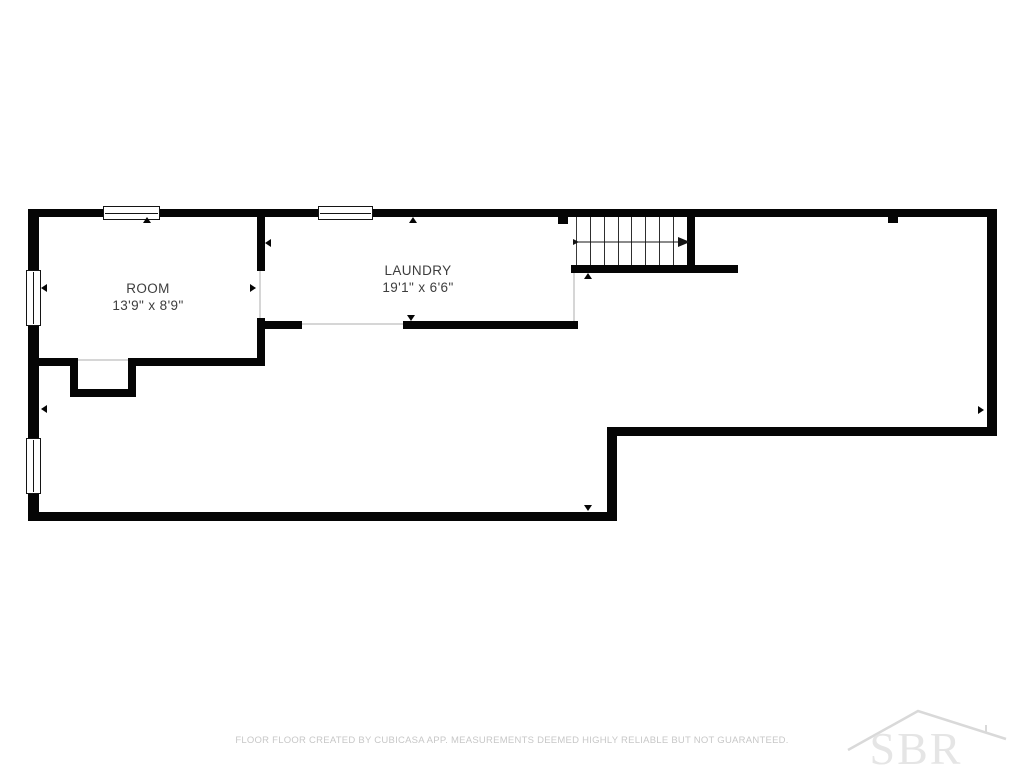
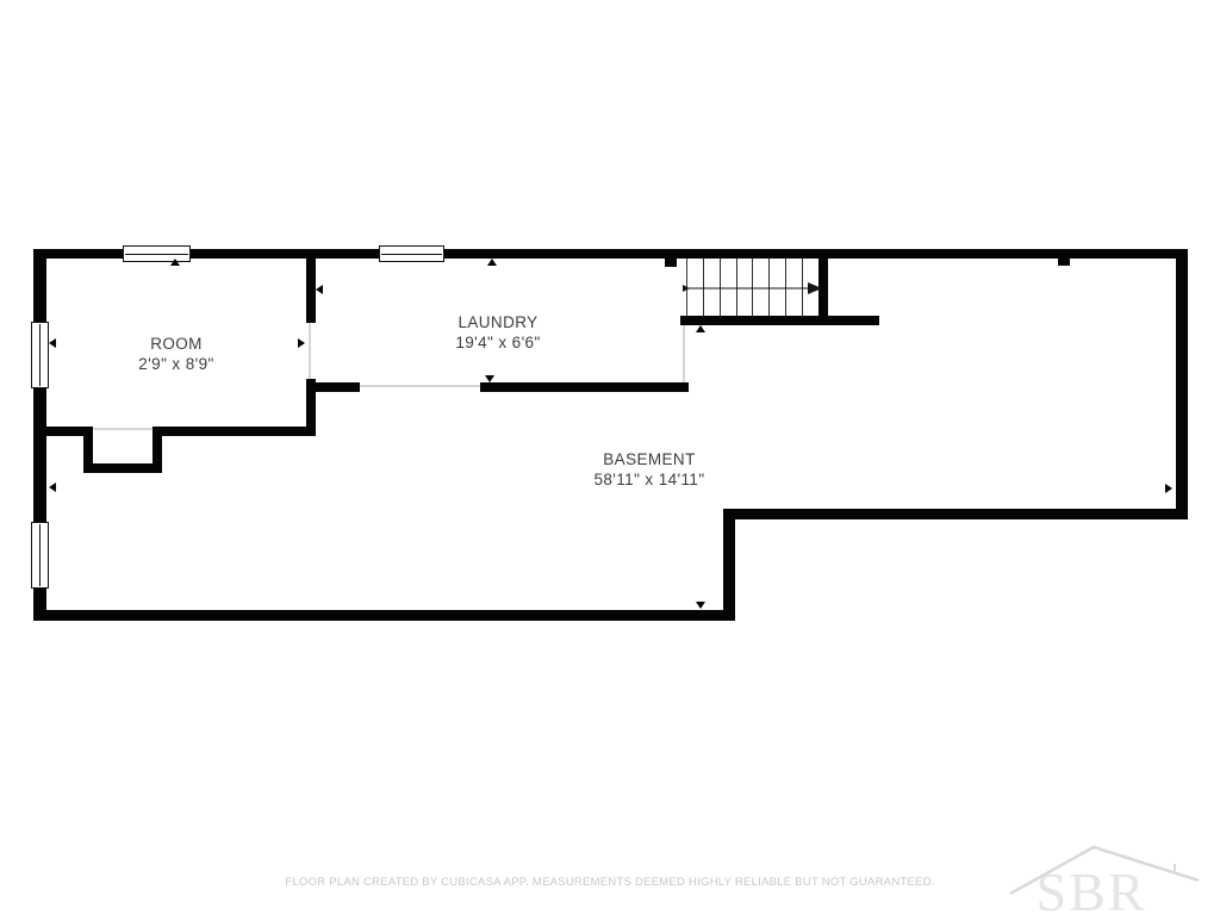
  ROOM
- 13'9" x 8'9"
+ 2'9" x 8'9"
  LAUNDRY
- 19'1" x 6'6"
+ 19'4" x 6'6"
+ BASEMENT
+ 58'11" x 14'11"
- FLOOR FLOOR CREATED BY CUBICASA APP. MEASUREMENTS DEEMED HIGHLY RELIABLE BUT NOT GUARANTEED.
+ FLOOR PLAN CREATED BY CUBICASA APP. MEASUREMENTS DEEMED HIGHLY RELIABLE BUT NOT GUARANTEED.
  SBR
